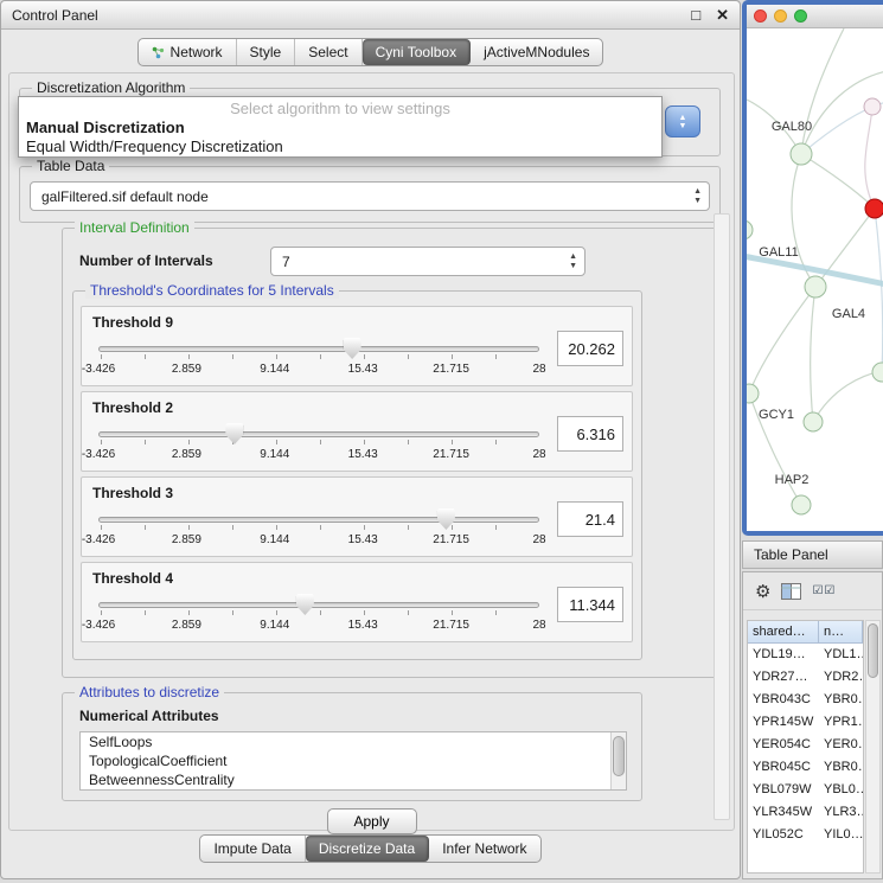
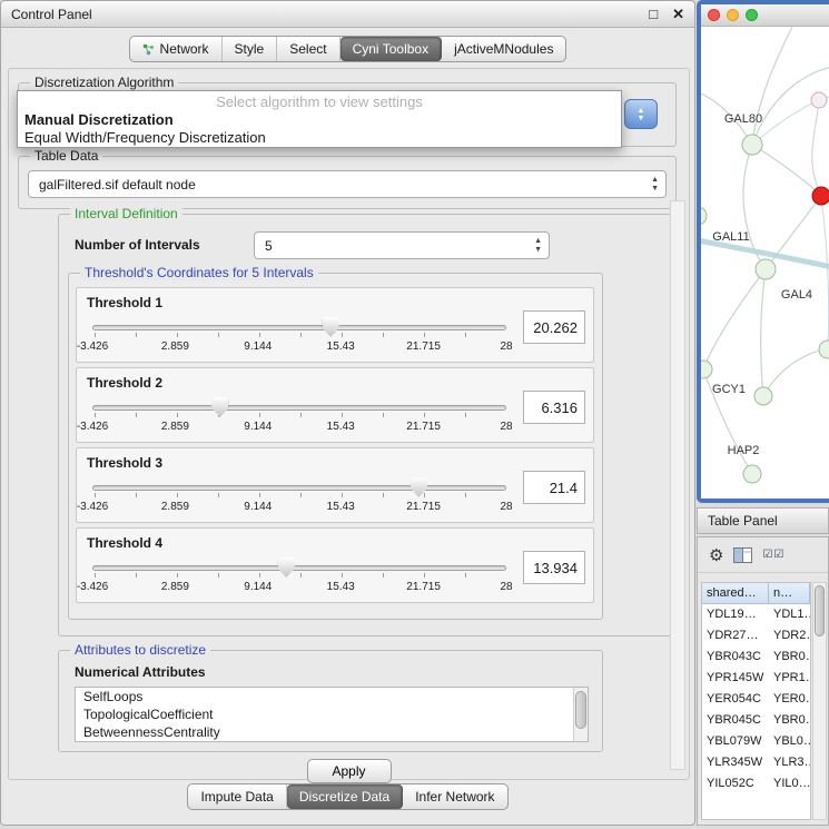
  Control Panel
  □
  ✕
  Network
  Style
  Select
  Cyni Toolbox
  jActiveMNodules
  Discretization Algorithm
  Table Data
  galFiltered.sif default node
  Interval Definition
  Number of Intervals
- 7
+ 5
  Threshold's Coordinates for 5 Intervals
- Threshold 9
+ Threshold 1
  -3.426
  2.859
  9.144
  15.43
  21.715
  28
  20.262
  Threshold 2
  -3.426
  2.859
  9.144
  15.43
  21.715
  28
  6.316
  Threshold 3
  -3.426
  2.859
  9.144
  15.43
  21.715
  28
  21.4
  Threshold 4
  -3.426
  2.859
  9.144
  15.43
  21.715
  28
- 11.344
+ 13.934
  Attributes to discretize
  Numerical Attributes
  SelfLoops
  TopologicalCoefficient
  BetweennessCentrality
  Apply
  Select algorithm to view settings
  Manual Discretization
  Equal Width/Frequency Discretization
  Impute Data
  Discretize Data
  Infer Network
  GAL80
  GAL11
  GAL4
  GCY1
  HAP2
  Table Panel
  ⚙
  ☑☑
  shared…
  n…
  YDL19…
  YDL1
  YDR27…
  YDR2
  YBR043C
  YBR0
  YPR145W
  YPR1
  YER054C
  YER0
  YBR045C
  YBR0
  YBL079W
  YBL0…
  YLR345W
  YLR3
  YIL052C
  YIL0…
